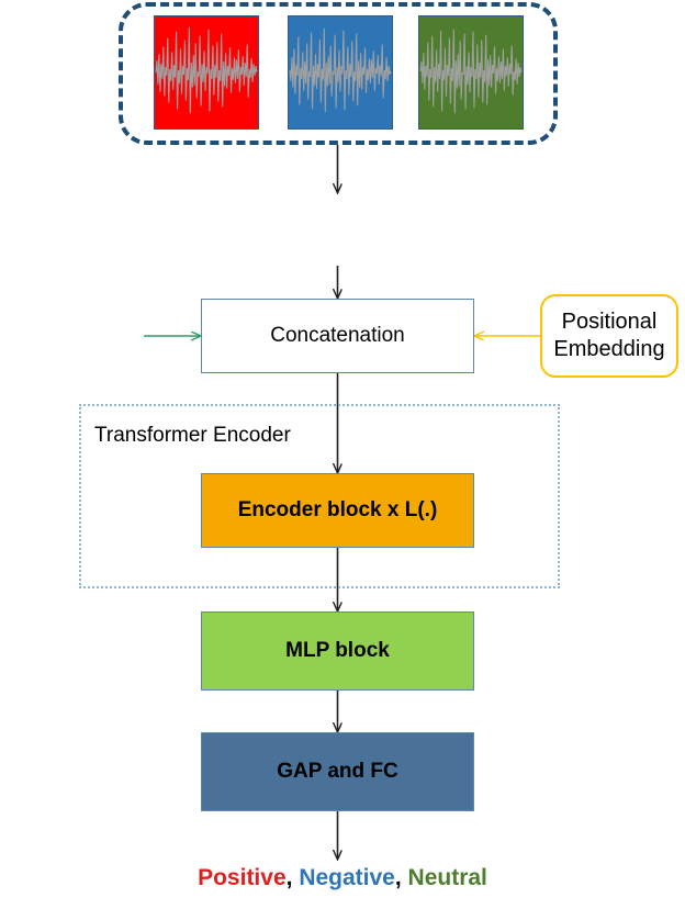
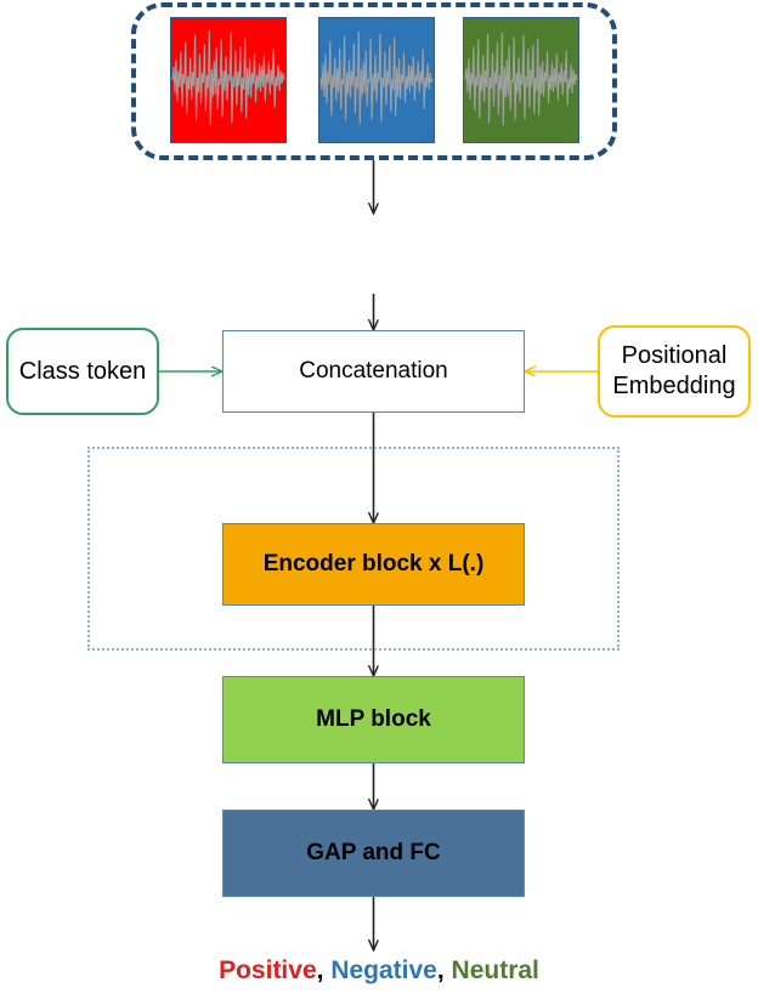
- Transformer Encoder
  Concatenation
  Encoder block x L(.)
  MLP block
  GAP and FC
+ Class token
  Positional
  Embedding
  Positive, Negative, Neutral
